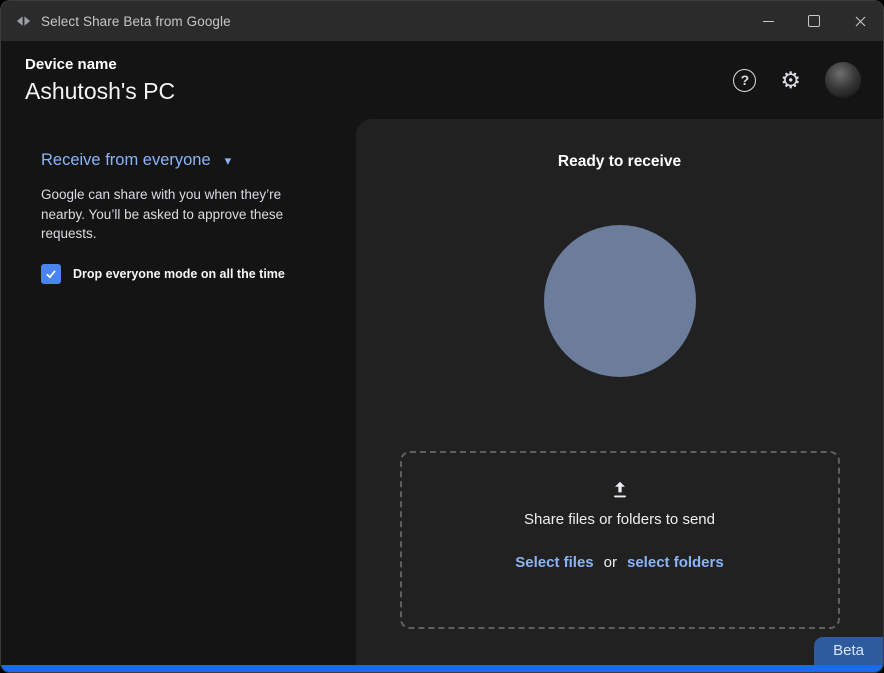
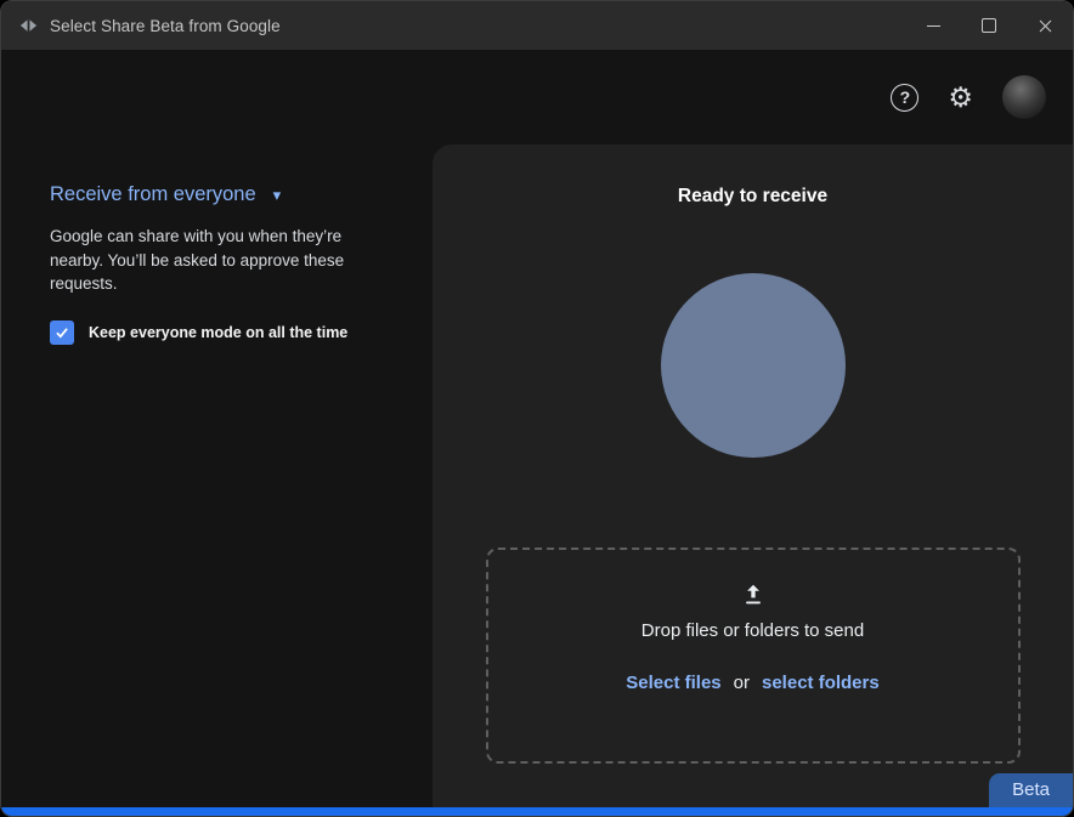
  Select Share Beta from Google
- Device name
- Ashutosh's PC
  ?
  ⚙
  Receive from everyone
  ▾
  Google can share with you when they’re nearby. You’ll be asked to approve these requests.
- Drop everyone mode on all the time
+ Keep everyone mode on all the time
  Ready to receive
- Share files or folders to send
+ Drop files or folders to send
  Select files
  or
  select folders
  Beta
